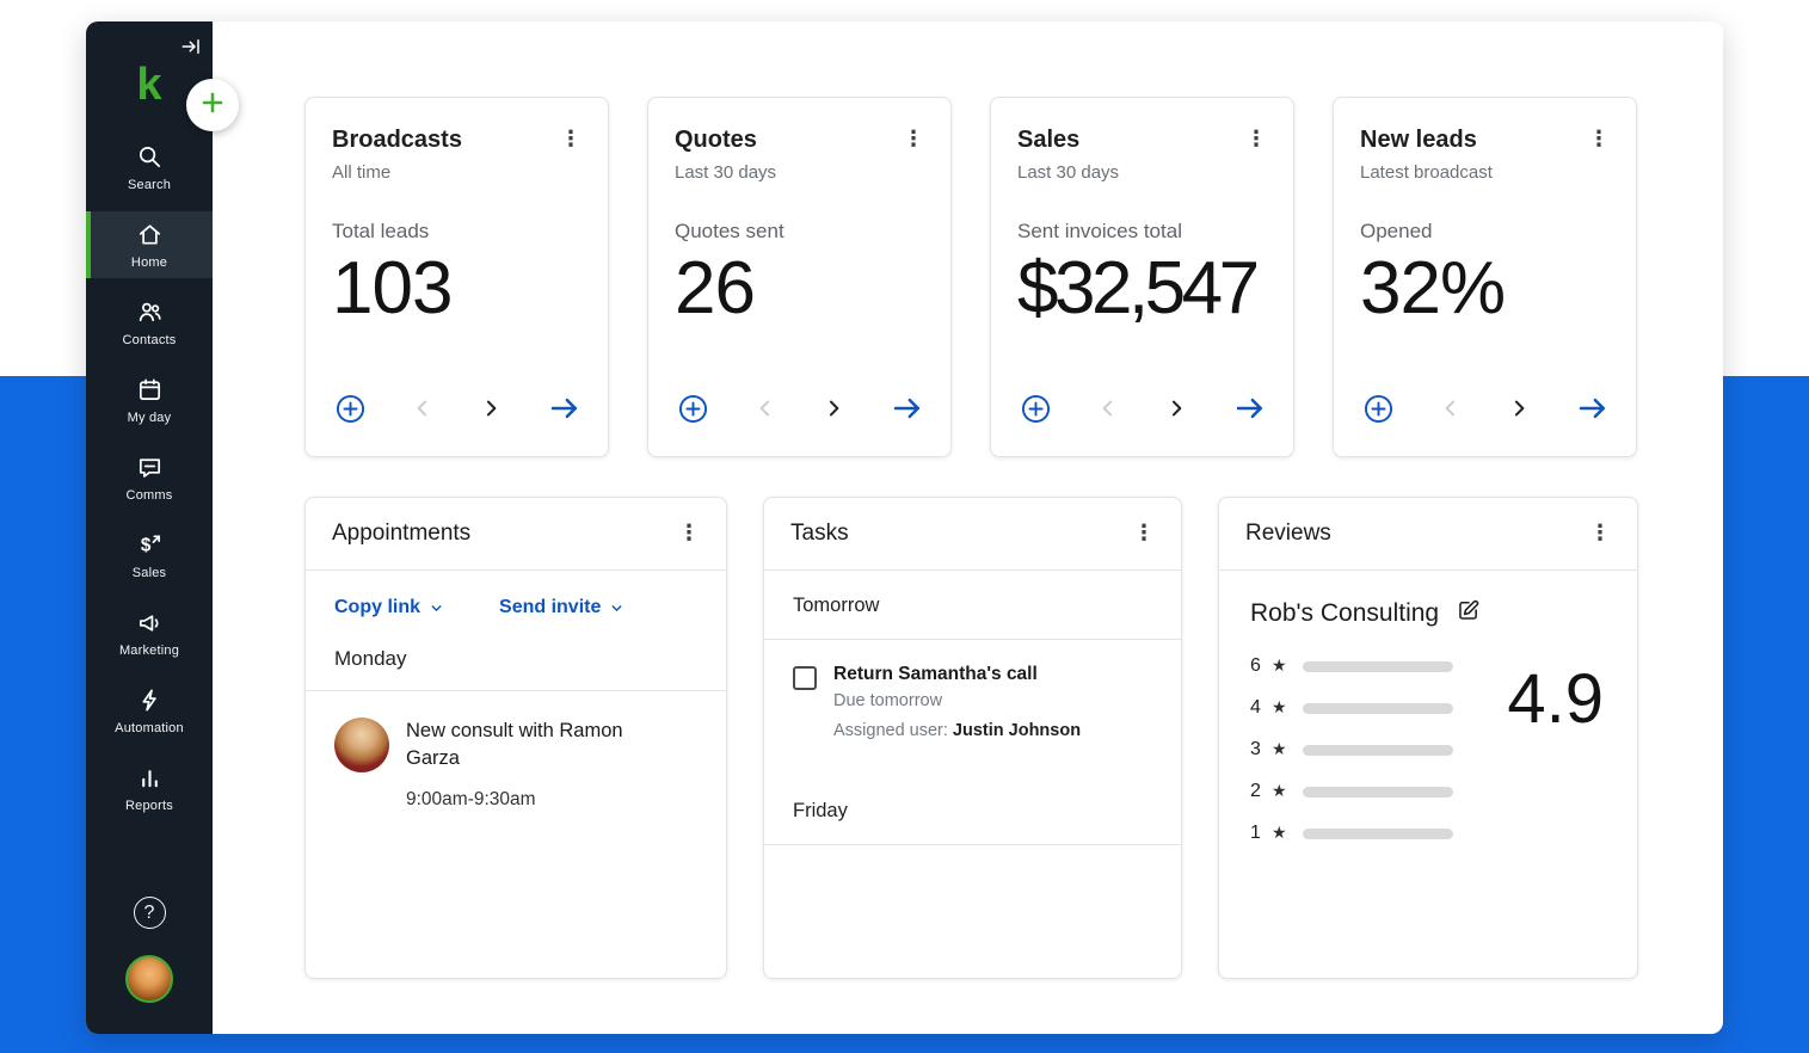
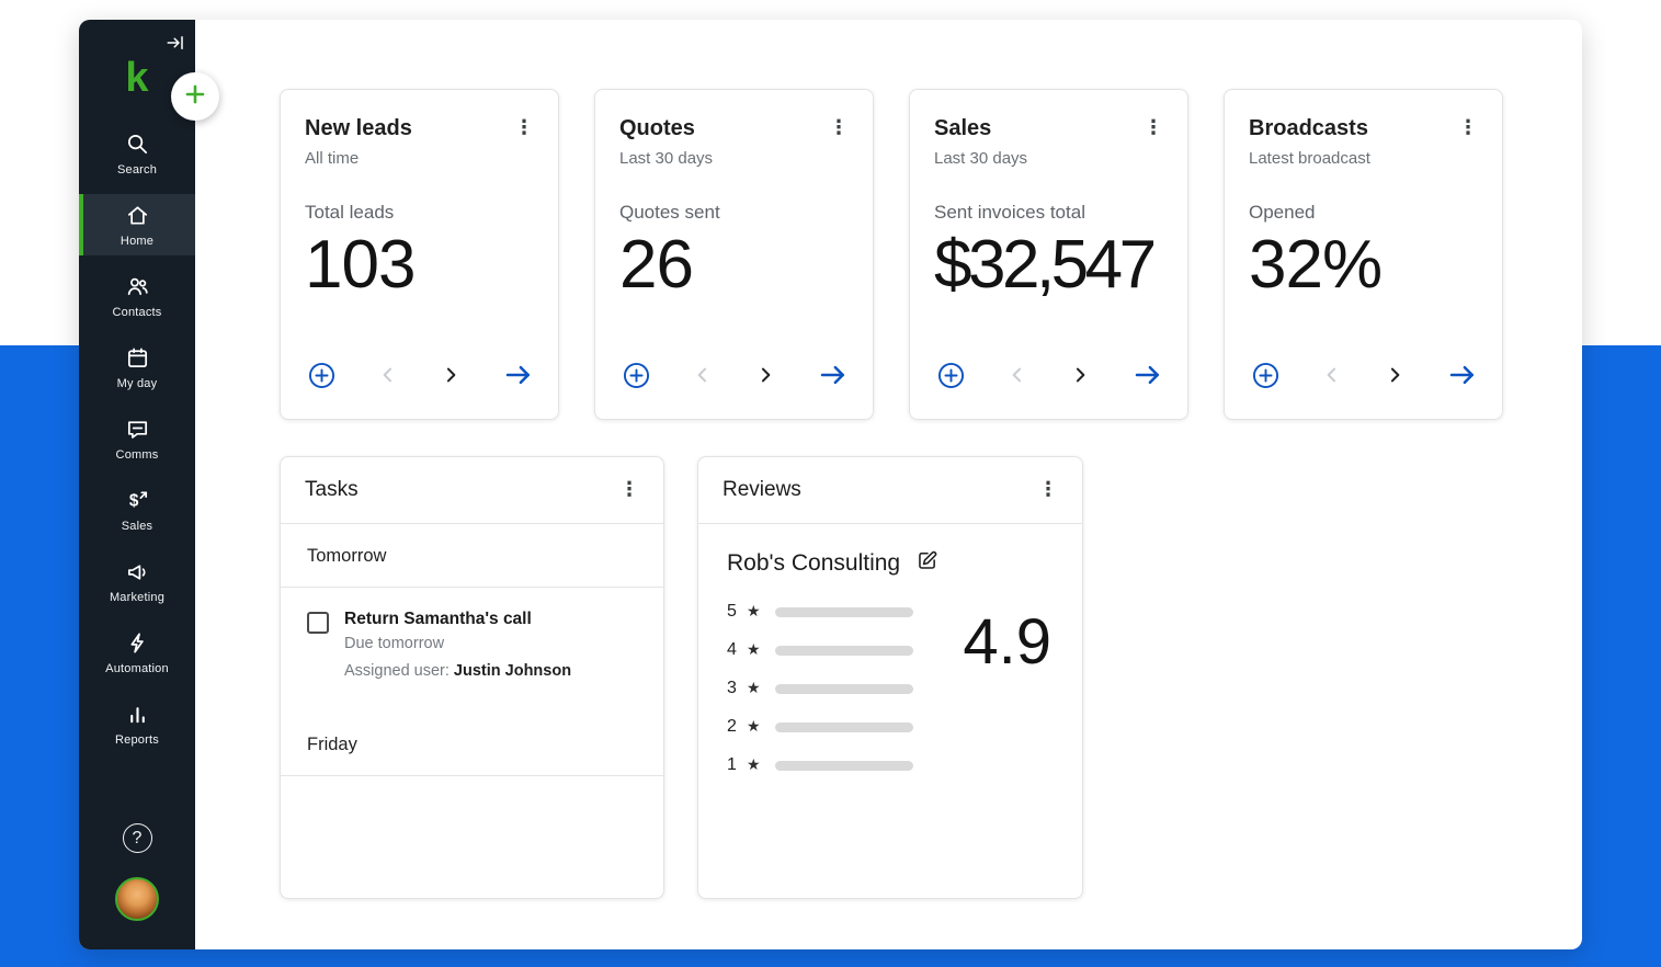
  k
  Search
  Home
  Contacts
  My day
  Comms
  $
  Sales
  Marketing
  Automation
  Reports
  ?
- Broadcasts
+ New leads
  All time
  Total leads
  103
  Quotes
  Last 30 days
  Quotes sent
  26
  Sales
  Last 30 days
  Sent invoices total
  $32,547
- New leads
+ Broadcasts
  Latest broadcast
  Opened
  32%
- Appointments
- Copy link
- Send invite
- Monday
- New consult with Ramon Garza
- 9:00am-9:30am
  Tasks
  Tomorrow
  Return Samantha's call
  Due tomorrow
  Assigned user: Justin Johnson
  Friday
  Reviews
  Rob's Consulting
- 6
+ 5
  4
  3
  2
  1
  4.9
